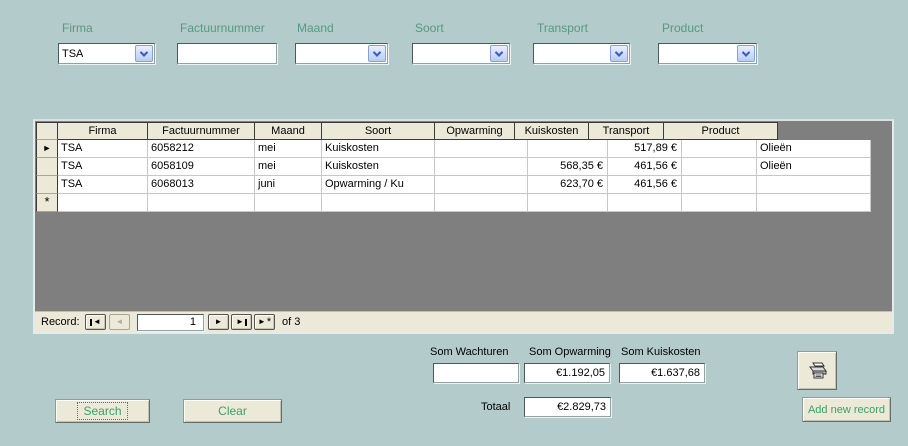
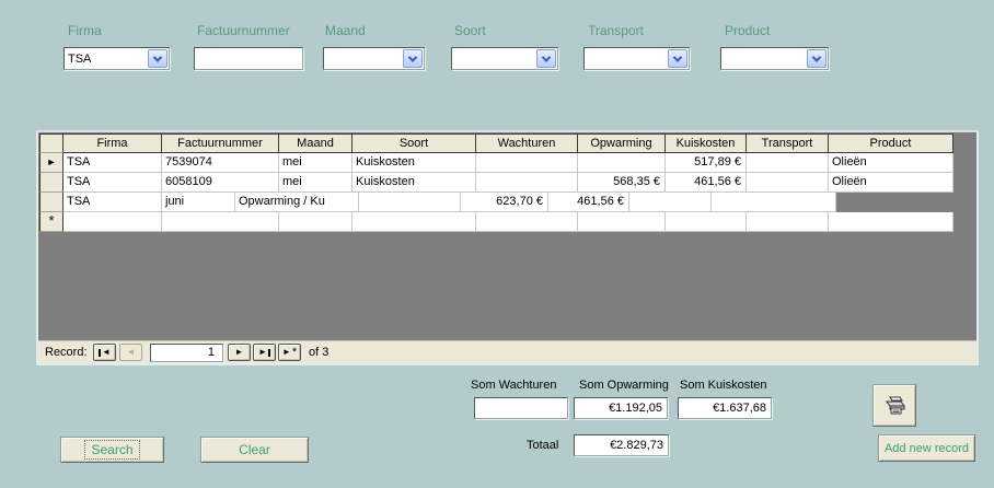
  Firma
  Factuurnummer
  Maand
  Soort
  Transport
  Product
  TSA
  Firma
  Factuurnummer
  Maand
  Soort
+ Wachturen
  Opwarming
  Kuiskosten
  Transport
  Product
  ►
  TSA
- 6058212
+ 7539074
  mei
  Kuiskosten
  517,89 €
  Olieën
  TSA
  6058109
  mei
  Kuiskosten
  568,35 €
  461,56 €
  Olieën
  TSA
- 6068013
  juni
  Opwarming / Ku
  623,70 €
  461,56 €
  *
  Record:
  ◄
  ◄
  1
  ►
  ►
  ►
  *
  of 3
  Som Wachturen
  Som Opwarming
  Som Kuiskosten
  €1.192,05
  €1.637,68
  Totaal
  €2.829,73
  Search
  Clear
  Add new record
